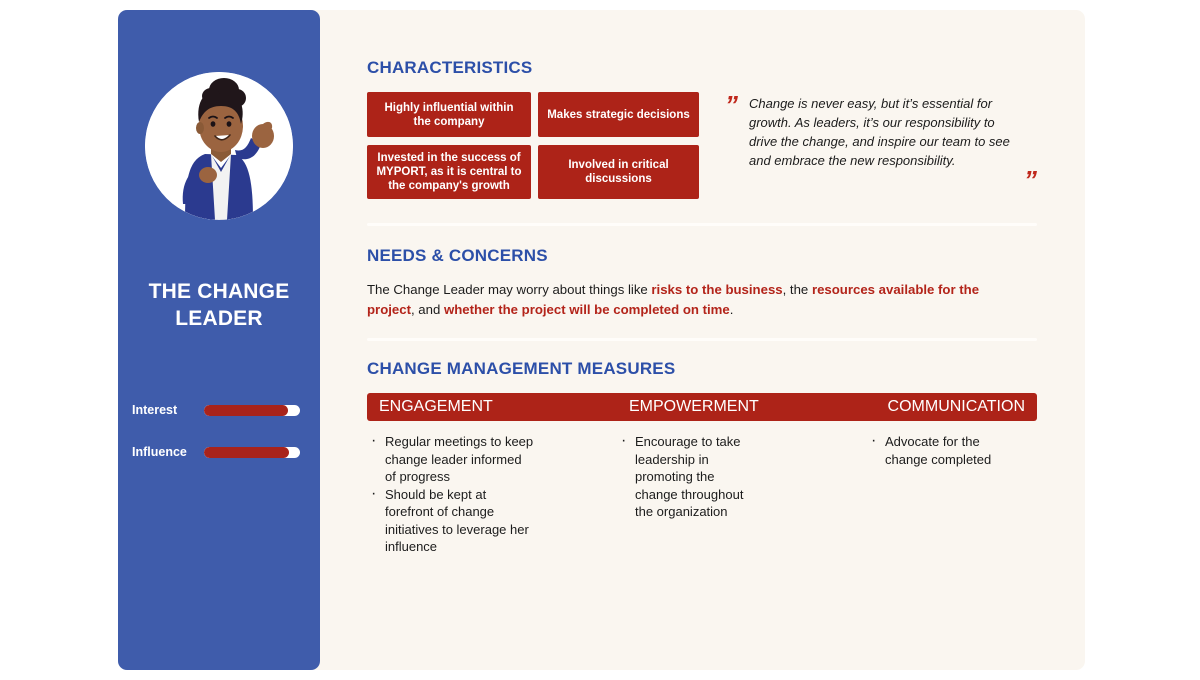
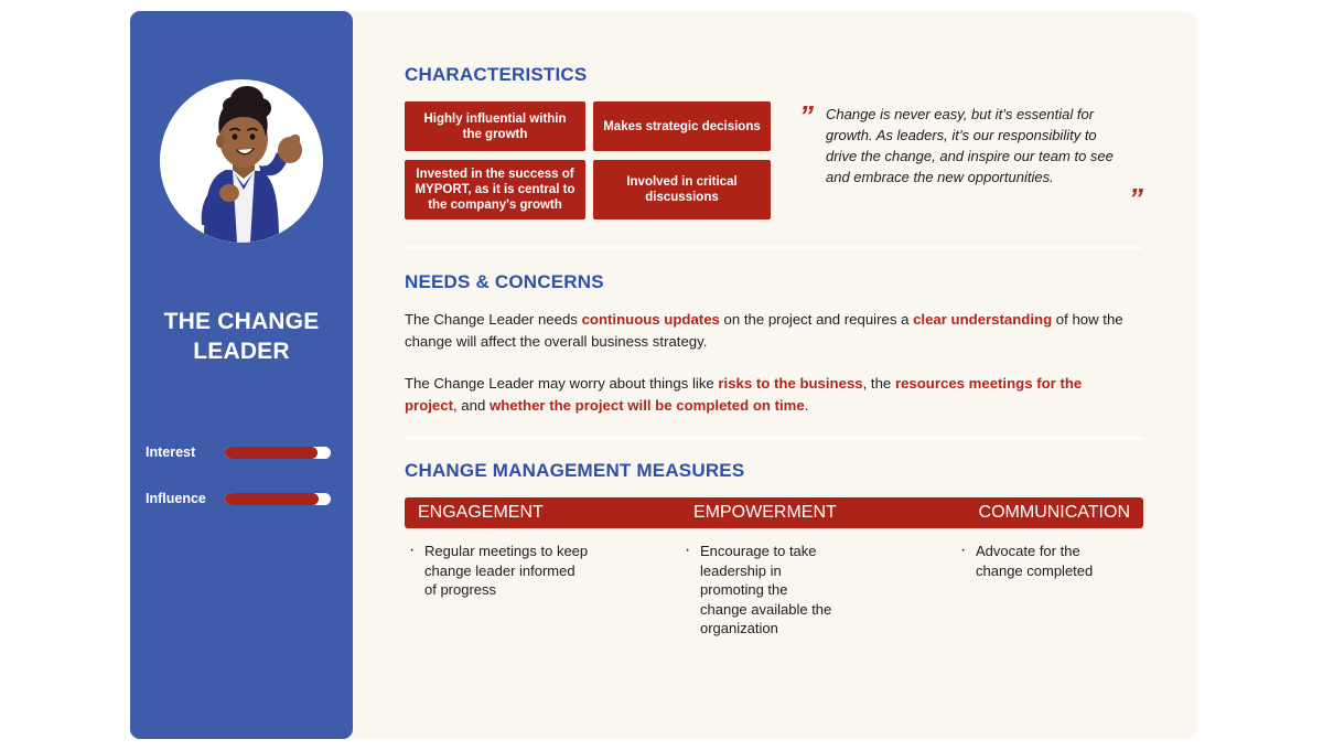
  THE CHANGE LEADER
  Interest
  Influence
  CHARACTERISTICS
- Highly influential within the company
+ Highly influential within the growth
  Makes strategic decisions
  Invested in the success of MYPORT, as it is central to the company's growth
  Involved in critical discussions
  ”
- Change is never easy, but it’s essential for growth. As leaders, it’s our responsibility to drive the change, and inspire our team to see and embrace the new responsibility.
+ Change is never easy, but it’s essential for growth. As leaders, it’s our responsibility to drive the change, and inspire our team to see and embrace the new opportunities.
  ”
  NEEDS & CONCERNS
+ The Change Leader needs continuous updates on the project and requires a clear understanding of how the change will affect the overall business strategy.
- The Change Leader may worry about things like risks to the business, the resources available for the project, and whether the project will be completed on time.
+ The Change Leader may worry about things like risks to the business, the resources meetings for the project, and whether the project will be completed on time.
  CHANGE MANAGEMENT MEASURES
  ENGAGEMENT
  EMPOWERMENT
  COMMUNICATION
  Regular meetings to keep change leader informed of progress
- Should be kept at forefront of change initiatives to leverage her influence
- Encourage to take leadership in promoting the change throughout the organization
+ Encourage to take leadership in promoting the change available the organization
  Advocate for the change completed
